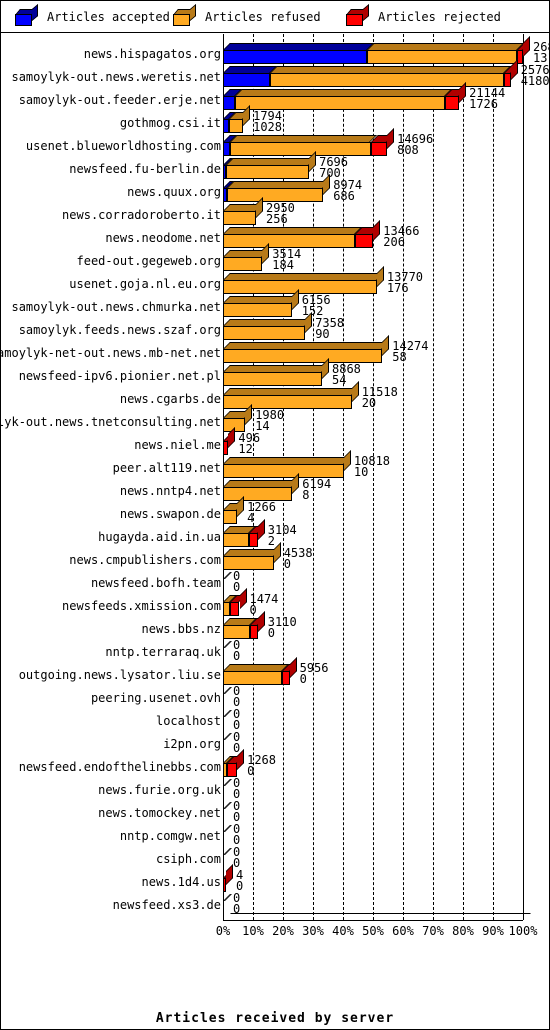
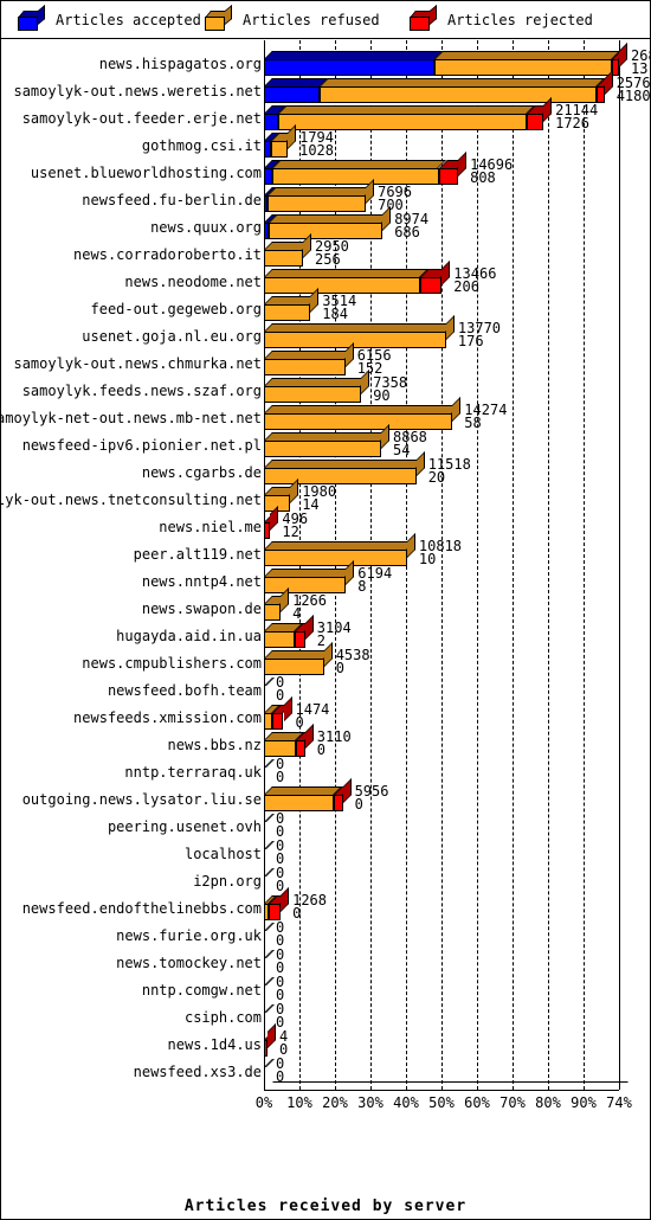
  Articles accepted
  Articles refused
  Articles rejected
  news.hispagatos.org
  samoylyk-out.news.weretis.net
  2576
  4180
  samoylyk-out.feeder.erje.net
  21144
  1726
  gothmog.csi.it
  1794
  1028
  usenet.blueworldhosting.com
  14696
  808
  newsfeed.fu-berlin.de
  7696
  news.quux.org
  8974
  686
  news.corradoroberto.it
  2950
  256
  news.neodome.net
  13466
  206
  feed-out.gegeweb.org
  3514
  184
  usenet.goja.nl.eu.org
  13770
  176
  samoylyk-out.news.chmurka.net
  6156
  152
  samoylyk.feeds.news.szaf.org
  7358
  90
  amoylyk-net-out.news.mb-net.net
  14274
  58
  newsfeed-ipv6.pionier.net.pl
  8868
  54
  news.cgarbs.de
  11518
  20
  lyk-out.news.tnetconsulting.net
  1980
  14
  news.niel.me
  496
  12
  peer.alt119.net
  10818
  10
  news.nntp4.net
  6194
  8
  news.swapon.de
  1266
  4
  hugayda.aid.in.ua
  3104
  2
  news.cmpublishers.com
  4538
  0
  newsfeed.bofh.team
  0
  0
  newsfeeds.xmission.com
  1474
  0
  news.bbs.nz
  3110
  0
  nntp.terraraq.uk
  0
  0
  outgoing.news.lysator.liu.se
  5956
  0
  peering.usenet.ovh
  0
  0
  localhost
  0
  0
  i2pn.org
  0
  0
  newsfeed.endofthelinebbs.com
  1268
  0
  news.furie.org.uk
  0
  0
  news.tomockey.net
  0
  0
  nntp.comgw.net
  0
  0
  csiph.com
  0
  0
  news.1d4.us
  4
  0
  newsfeed.xs3.de
  0
  0
  Articles received by server
  0%
  10%
  20%
  30%
  40%
  50%
  60%
  70%
  80%
  90%
- 100%
+ 74%
